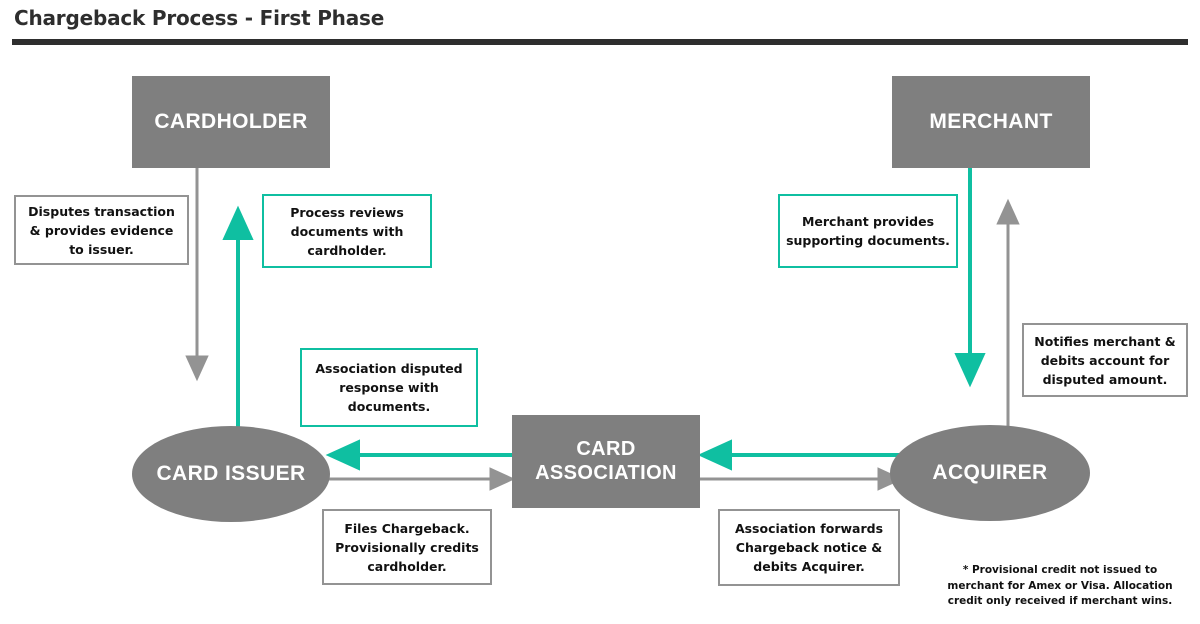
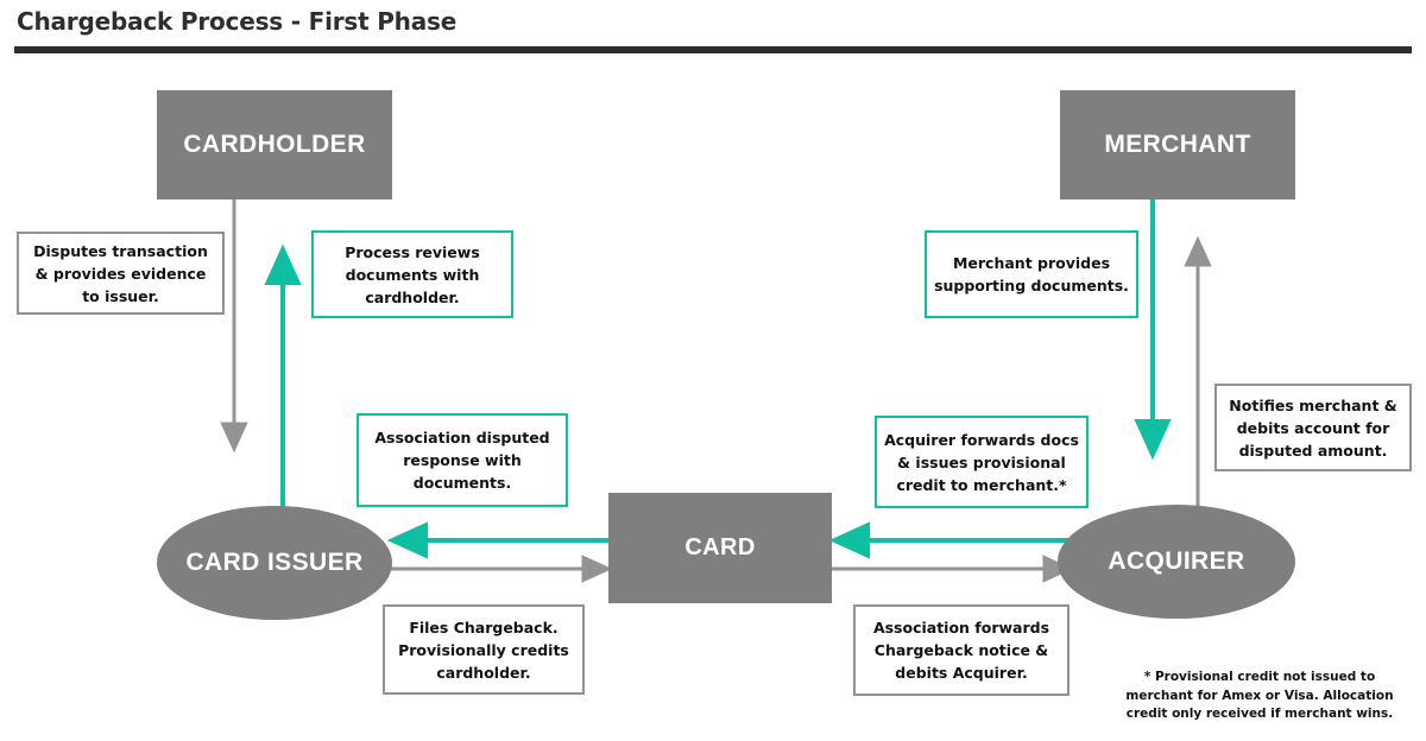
  Chargeback Process - First Phase
  CARDHOLDER
  MERCHANT
  CARD
- ASSOCIATION
  CARD ISSUER
  ACQUIRER
  Disputes transaction & provides evidence to issuer.
  Process reviews documents with cardholder.
  Merchant provides supporting documents.
  Notifies merchant & debits account for disputed amount.
  Association disputed response with documents.
+ Acquirer forwards docs & issues provisional credit to merchant.*
  Files Chargeback. Provisionally credits cardholder.
  Association forwards Chargeback notice & debits Acquirer.
  * Provisional credit not issued to merchant for Amex or Visa. Allocation credit only received if merchant wins.
